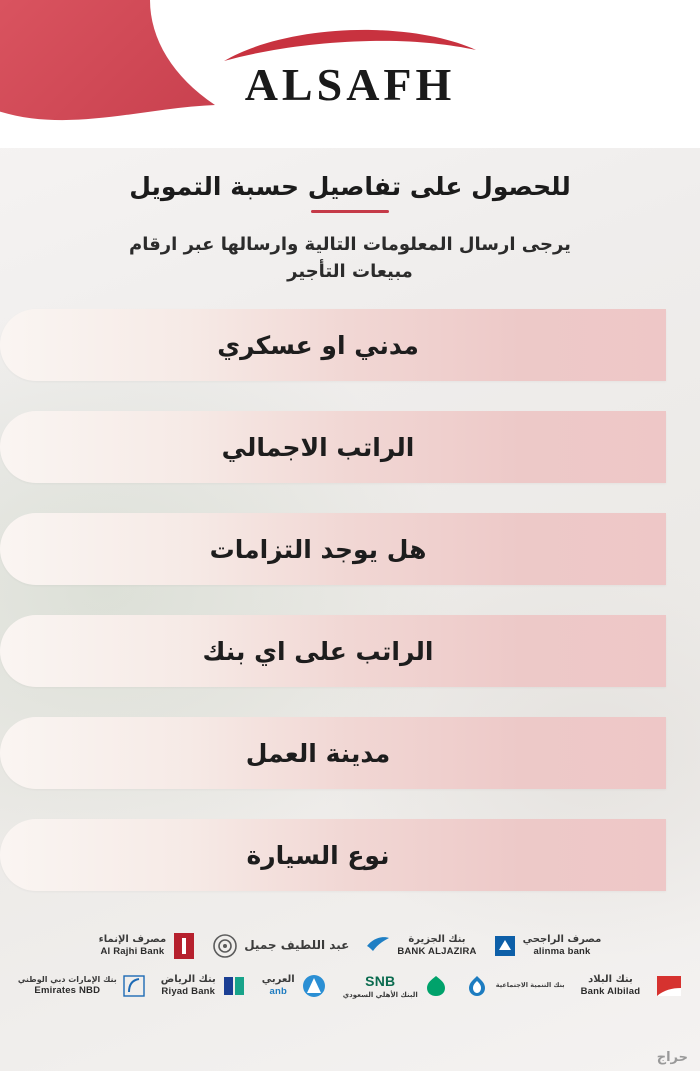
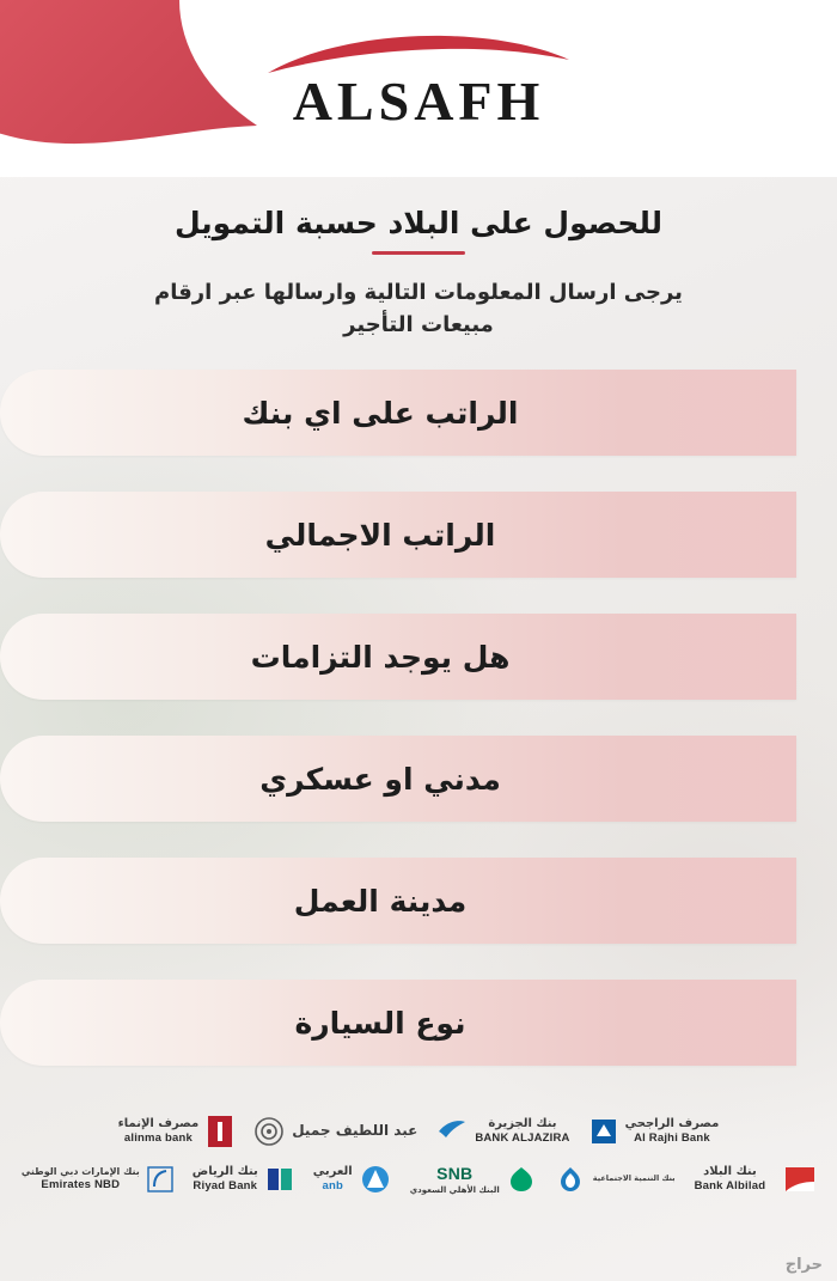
  ALSAFH
- للحصول على تفاصيل حسبة التمويل
+ للحصول على البلاد حسبة التمويل
  يرجى ارسال المعلومات التالية وارسالها عبر ارقام مبيعات التأجير
- مدني او عسكري
+ الراتب على اي بنك
  الراتب الاجمالي
  هل يوجد التزامات
- الراتب على اي بنك
+ مدني او عسكري
  مدينة العمل
  نوع السيارة
  مصرف الإنماء
- Al Rajhi Bank
+ alinma bank
  عبد اللطيف جميل
  بنك الجزيرة
  BANK ALJAZIRA
  مصرف الراجحي
- alinma bank
+ Al Rajhi Bank
  بنك الإمارات دبي الوطني
  Emirates NBD
  بنك الرياض
  Riyad Bank
  العربي
  anb
  SNB
  البنك الأهلي السعودي
  بنك التنمية الاجتماعية
  بنك البلاد
  Bank Albilad
  حراج
